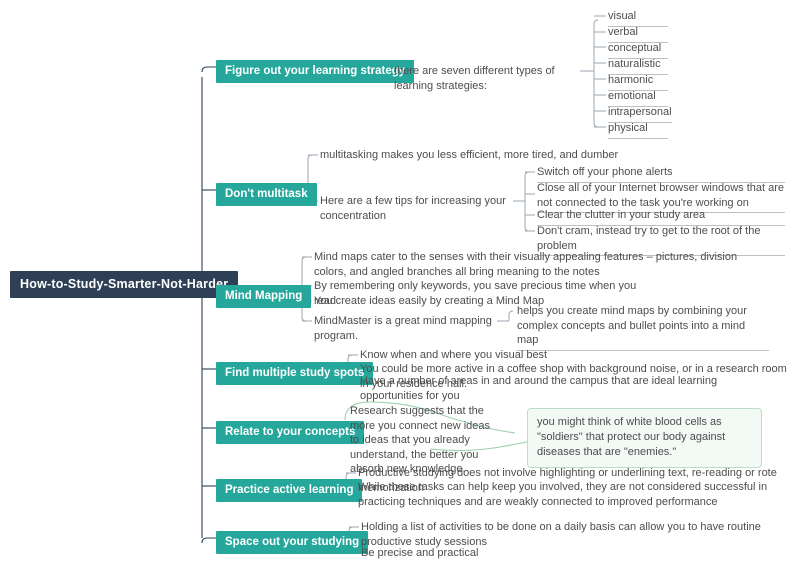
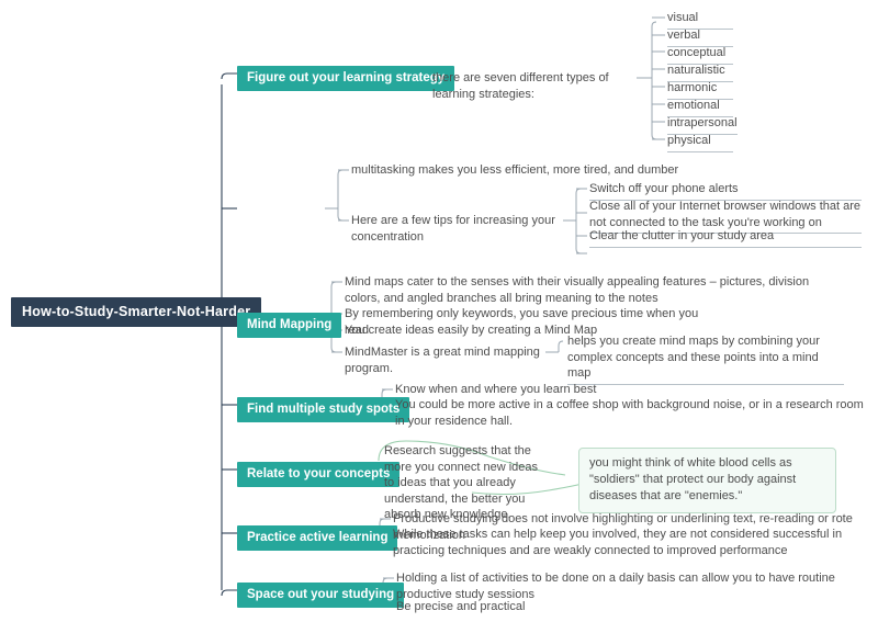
  How-to-Study-Smarter-Not-Harder
  Figure out your learning strategy
  there are seven different types of learning strategies:
  visual
  verbal
  conceptual
  naturalistic
  harmonic
  emotional
  intrapersonal
  physical
- Don't multitask
  multitasking makes you less efficient, more tired, and dumber
  Here are a few tips for increasing your concentration
  Switch off your phone alerts
  Close all of your Internet browser windows that are not connected to the task you're working on
  Clear the clutter in your study area
- Don't cram, instead try to get to the root of the problem
  Mind Mapping
  Mind maps cater to the senses with their visually appealing features – pictures, division colors, and angled branches all bring meaning to the notes
  By remembering only keywords, you save precious time when you read
  You create ideas easily by creating a Mind Map
  MindMaster is a great mind mapping program.
- helps you create mind maps by combining your complex concepts and bullet points into a mind map
+ helps you create mind maps by combining your complex concepts and these points into a mind map
  Find multiple study spots
- Know when and where you visual best
+ Know when and where you learn best
  You could be more active in a coffee shop with background noise, or in a research room in your residence hall.
- Have a number of areas in and around the campus that are ideal learning opportunities for you
  Relate to your concepts
  Research suggests that the more you connect new ideas to ideas that you already understand, the better you absorb new knowledge.
  you might think of white blood cells as "soldiers" that protect our body against diseases that are "enemies."
  Practice active learning
  Productive studying does not involve highlighting or underlining text, re-reading or rote memorization
  While these tasks can help keep you involved, they are not considered successful in practicing techniques and are weakly connected to improved performance
  Space out your studying
  Holding a list of activities to be done on a daily basis can allow you to have routine productive study sessions
  Be precise and practical
